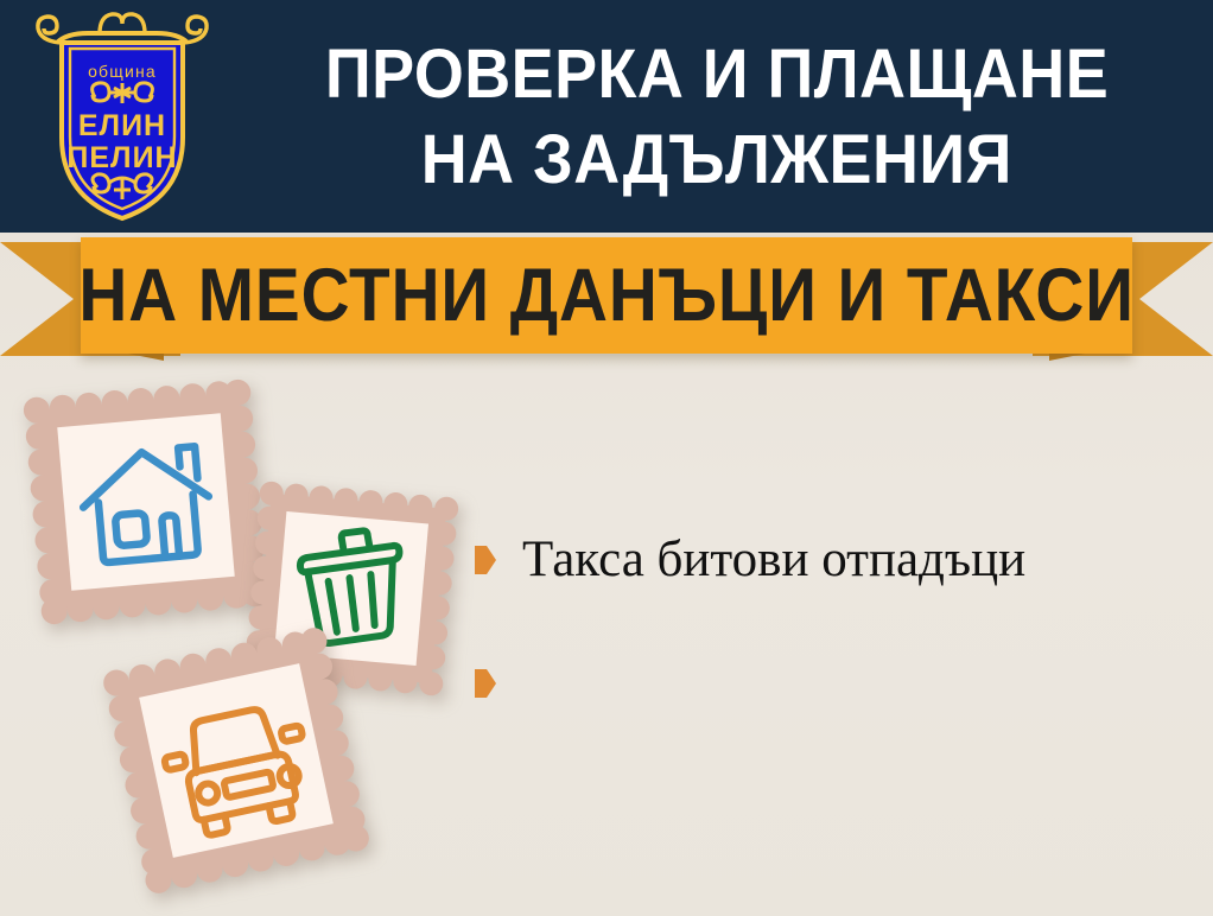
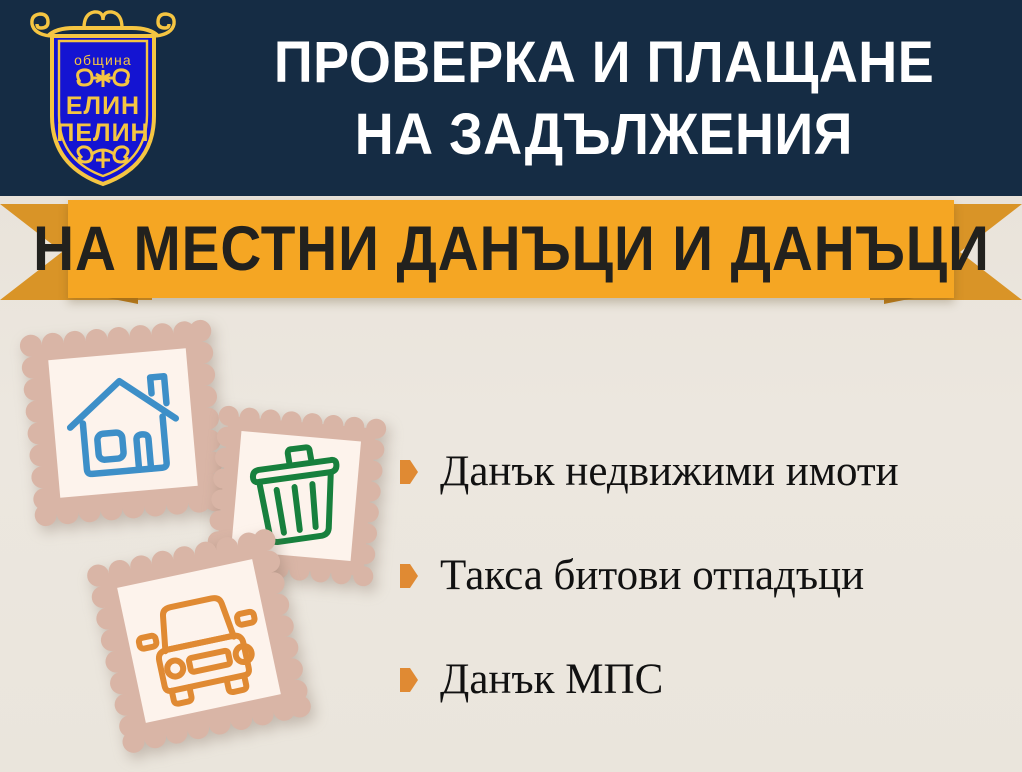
  община
  ЕЛИН
  ПЕЛИН
  ПРОВЕРКА И ПЛАЩАНЕ
  НА ЗАДЪЛЖЕНИЯ
- НА МЕСТНИ ДАНЪЦИ И ТАКСИ
+ НА МЕСТНИ ДАНЪЦИ И ДАНЪЦИ
+ Данък недвижими имоти
  Такса битови отпадъци
+ Данък МПС
